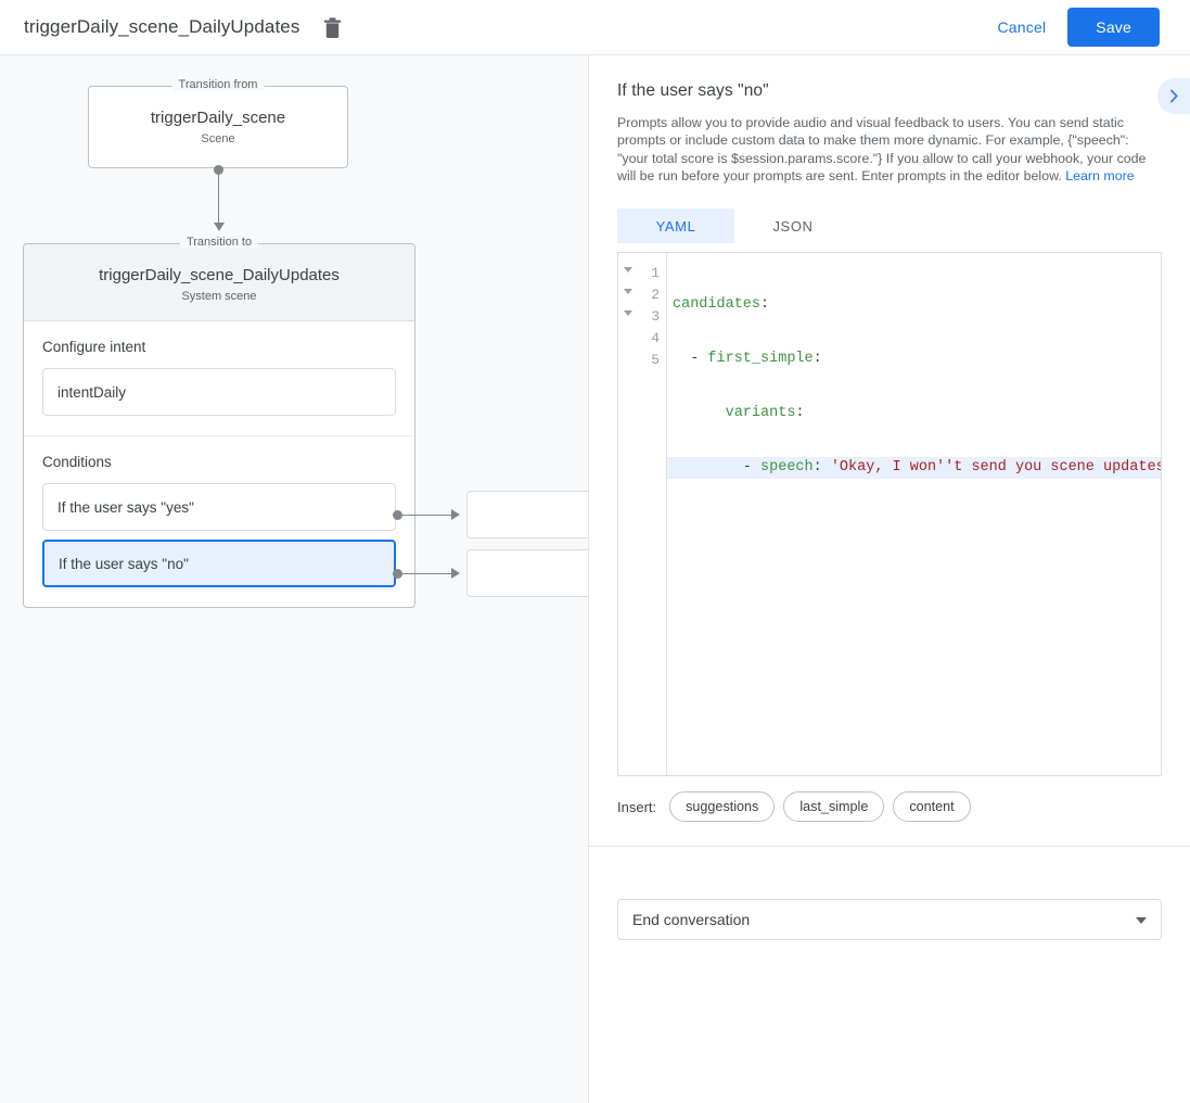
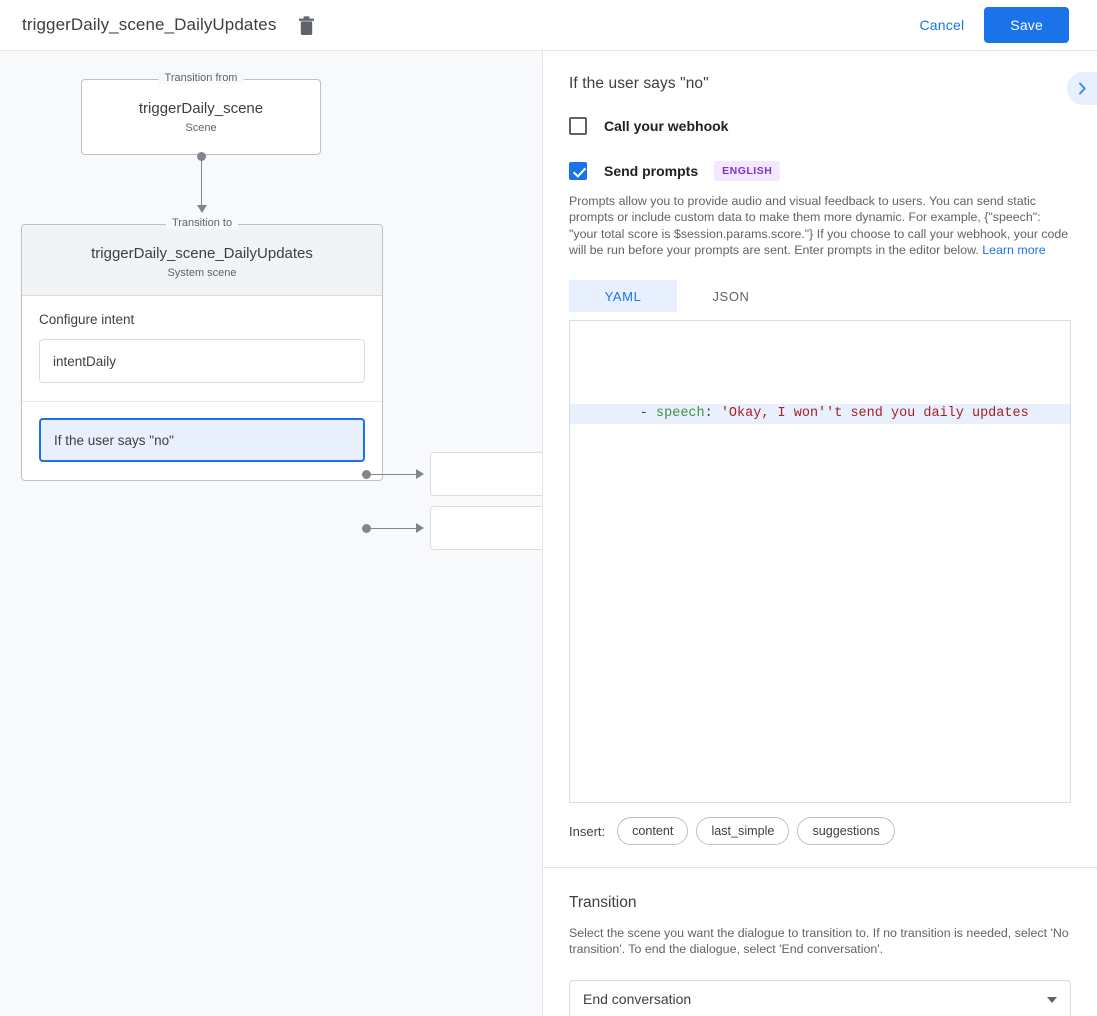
  triggerDaily_scene_DailyUpdates
  Cancel
  Save
  Transition from
  triggerDaily_scene
  Scene
  Transition to
  triggerDaily_scene_DailyUpdates
  System scene
  Configure intent
  intentDaily
- Conditions
- If the user says "yes"
  If the user says "no"
  If the user says "no"
+ Call your webhook
+ Send prompts
+ ENGLISH
- Prompts allow you to provide audio and visual feedback to users. You can send static prompts or include custom data to make them more dynamic. For example, {"speech": "your total score is $session.params.score."} If you allow to call your webhook, your code will be run before your prompts are sent. Enter prompts in the editor below. Learn more
+ Prompts allow you to provide audio and visual feedback to users. You can send static prompts or include custom data to make them more dynamic. For example, {"speech": "your total score is $session.params.score."} If you choose to call your webhook, your code will be run before your prompts are sent. Enter prompts in the editor below. Learn more
  YAML
  JSON
- 1
- 2
- 3
- 4
- 5
- candidates:
- - first_simple:
- variants:
- - speech: 'Okay, I won''t send you scene updates
+ - speech: 'Okay, I won''t send you daily updates
  Insert:
- suggestions
+ content
  last_simple
- content
+ suggestions
+ Transition
+ Select the scene you want the dialogue to transition to. If no transition is needed, select 'No transition'. To end the dialogue, select 'End conversation'.
  End conversation
